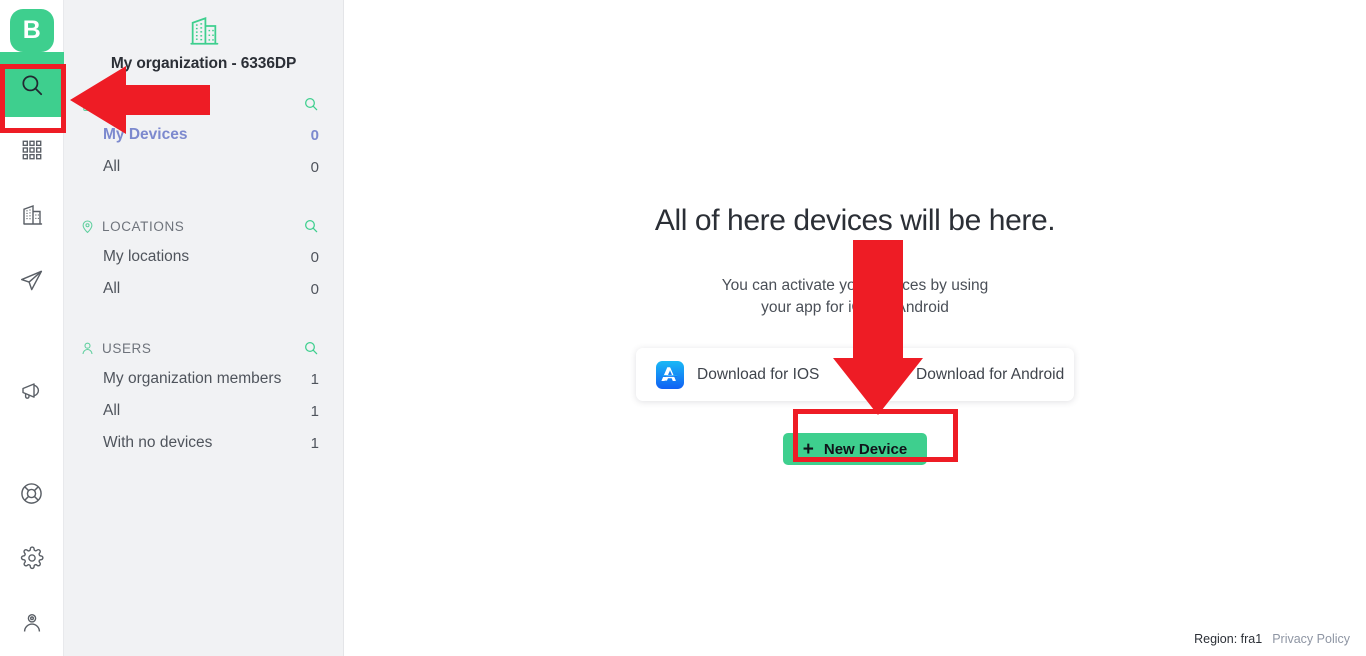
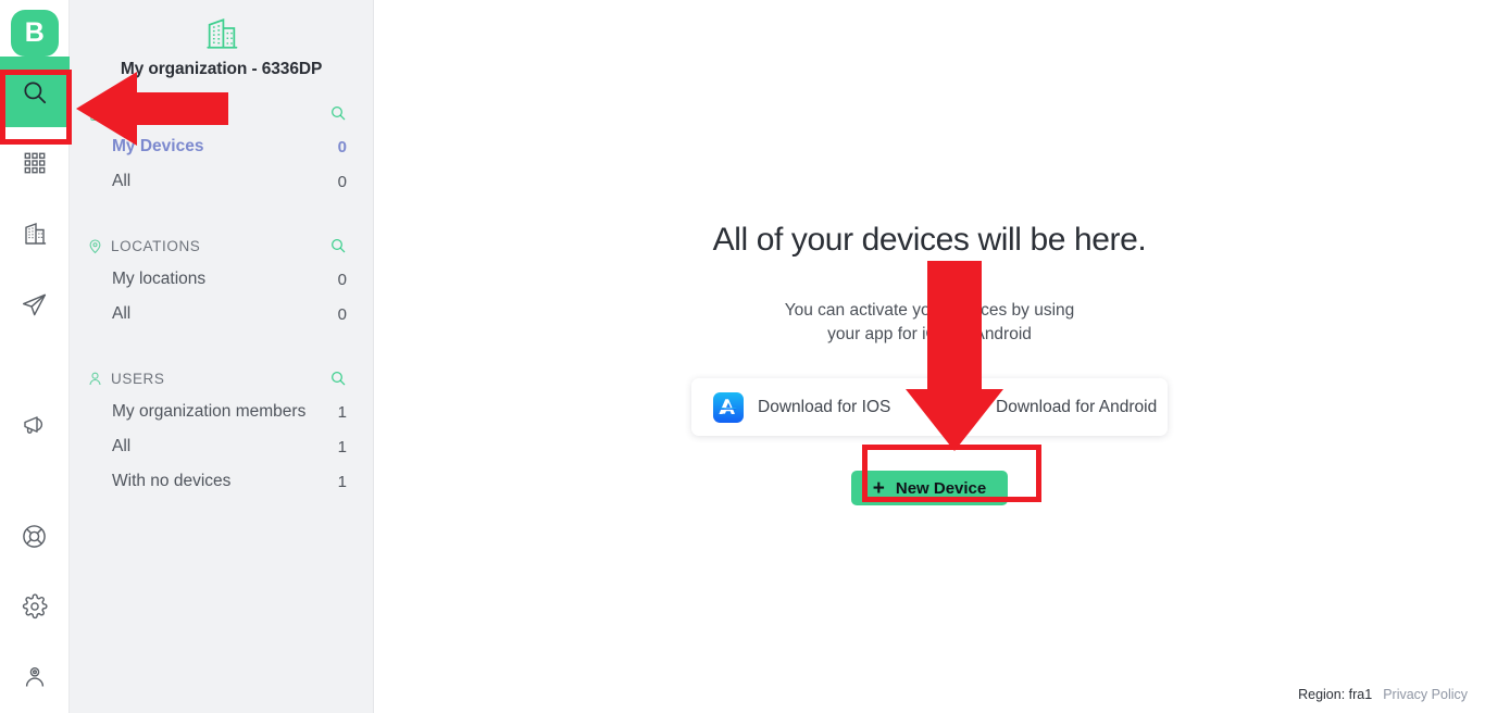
  B
  My organization - 6336DP
  My Devices
  0
  All
  0
  LOCATIONS
  My locations
  0
  All
  0
  USERS
  My organization members
  1
  All
  1
  With no devices
  1
- All of here devices will be here.
+ All of your devices will be here.
  You can activate yoces by using
  your app for indroid
  Download for IOS
  Download for Android
  +
  New Device
  Region: fra1
  Privacy Policy
